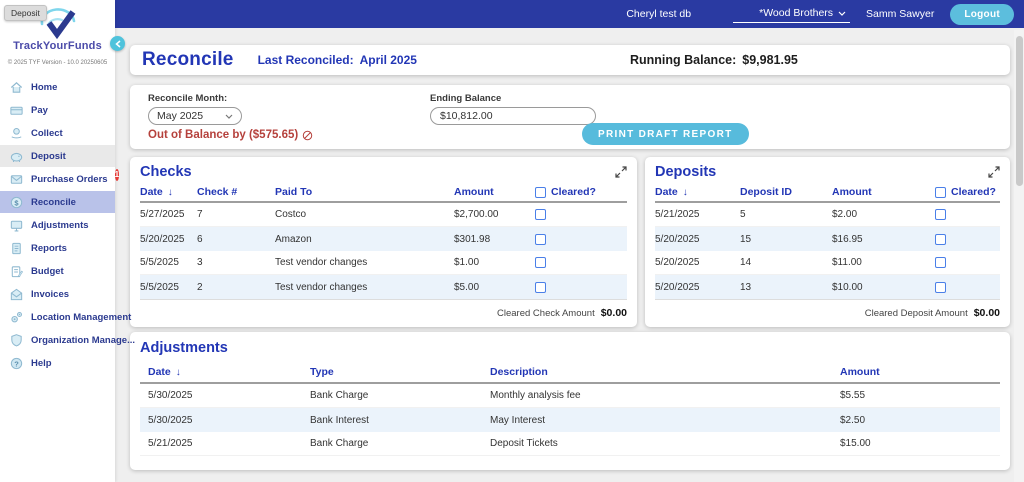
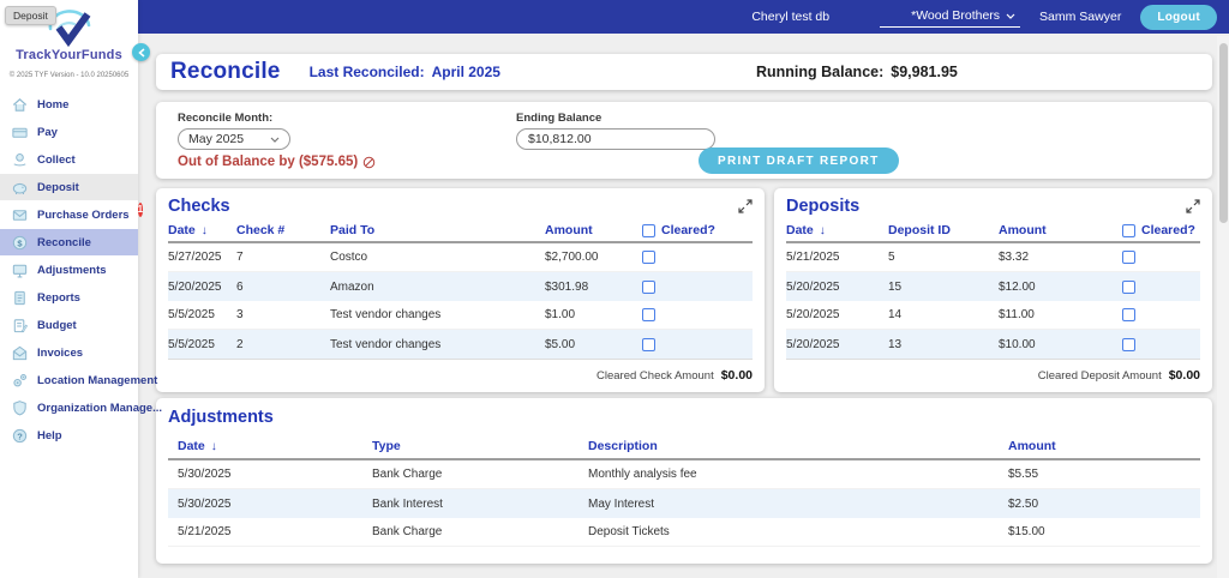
  Deposit
  Cheryl test db
  *Wood Brothers
  Samm Sawyer
  Logout
  TrackYourFunds
  Home
  Pay
  Collect
  Deposit
  Purchase Orders
  1
  $
  Reconcile
  Adjustments
  Reports
  Budget
  Invoices
  Location Management
  Organization Manage...
  ?
  Help
  Reconcile
  Last Reconciled:
  April 2025
  Running Balance:
  $9,981.95
  Reconcile Month:
  May 2025
  Ending Balance
  $10,812.00
  Out of Balance by ($575.65)
  PRINT DRAFT REPORT
  Checks
  Date
  ↓
  Check #
  Paid To
  Amount
  Cleared?
  5/27/2025
  7
  Costco
  $2,700.00
  5/20/2025
  6
  Amazon
  $301.98
  5/5/2025
  3
  Test vendor changes
  $1.00
  5/5/2025
  2
  Test vendor changes
  $5.00
  Cleared Check Amount
  $0.00
  Deposits
  Date
  ↓
  Deposit ID
  Amount
  Cleared?
  5/21/2025
  5
- $2.00
+ $3.32
  5/20/2025
  15
- $16.95
+ $12.00
  5/20/2025
  14
  $11.00
  5/20/2025
  13
  $10.00
  Cleared Deposit Amount
  $0.00
  Adjustments
  Date
  ↓
  Type
  Description
  Amount
  5/30/2025
  Bank Charge
  Monthly analysis fee
  $5.55
  5/30/2025
  Bank Interest
  May Interest
  $2.50
  5/21/2025
  Bank Charge
  Deposit Tickets
  $15.00
